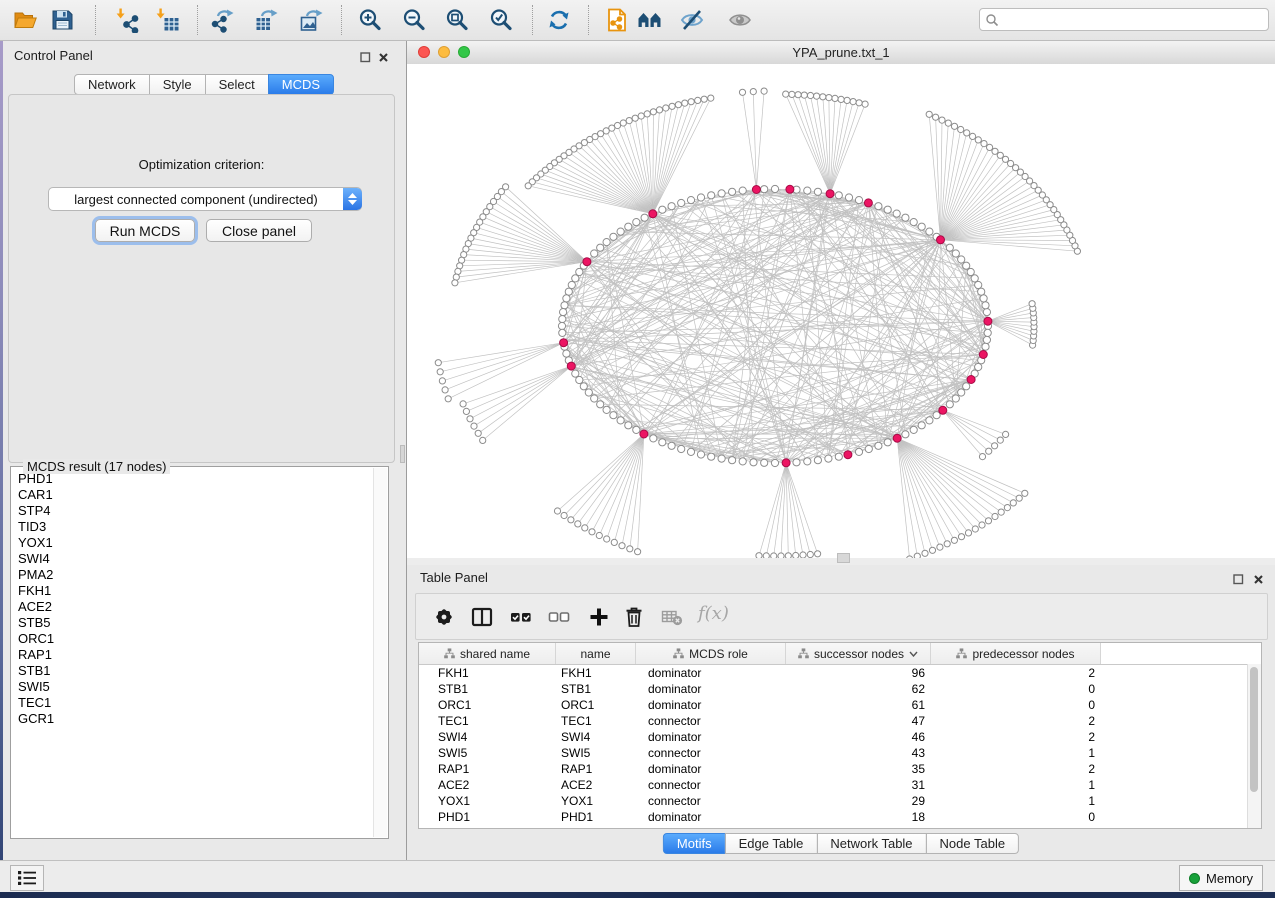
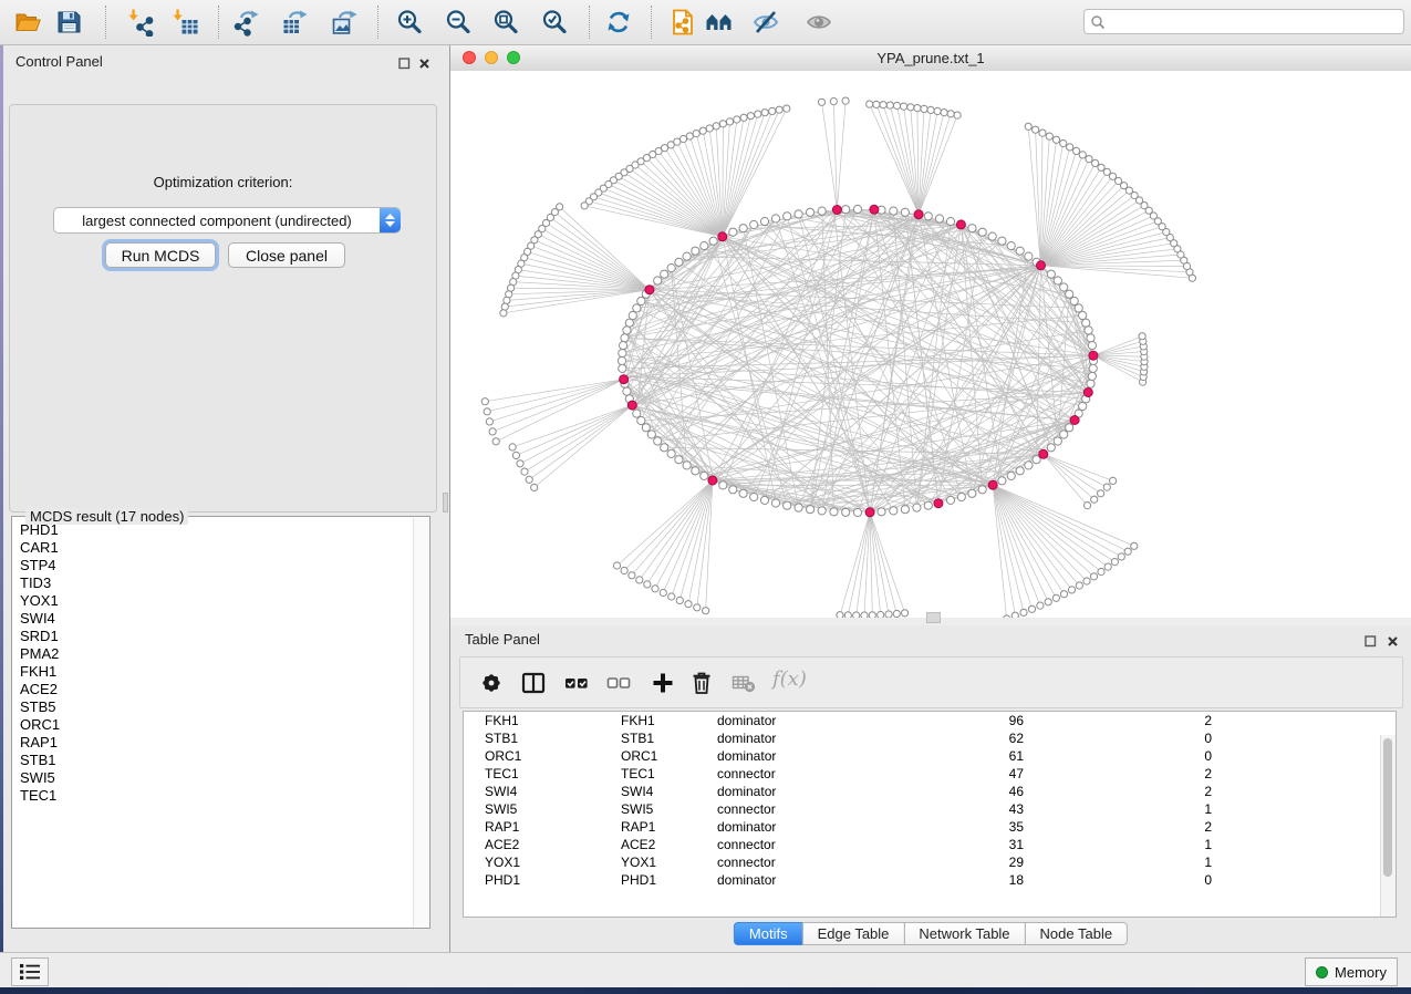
  Control Panel
- Network
- Style
- Select
- MCDS
  Optimization criterion:
  largest connected component (undirected)
  Run MCDS
  Close panel
  MCDS result (17 nodes)
  PHD1
  CAR1
  STP4
  TID3
  YOX1
  SWI4
+ SRD1
  PMA2
  FKH1
  ACE2
  STB5
  ORC1
  RAP1
  STB1
  SWI5
  TEC1
- GCR1
  YPA_prune.txt_1
  Table Panel
  f(x)
- shared name
- name
- MCDS role
- successor nodes
- predecessor nodes
  FKH1
  FKH1
  dominator
  96
  2
  STB1
  STB1
  dominator
  62
  0
  ORC1
  ORC1
  dominator
  61
  0
  TEC1
  TEC1
  connector
  47
  2
  SWI4
  SWI4
  dominator
  46
  2
  SWI5
  SWI5
  connector
  43
  1
  RAP1
  RAP1
  dominator
  35
  2
  ACE2
  ACE2
  connector
  31
  1
  YOX1
  YOX1
  connector
  29
  1
  PHD1
  PHD1
  dominator
  18
  0
  Motifs
  Edge Table
  Network Table
  Node Table
  Memory
